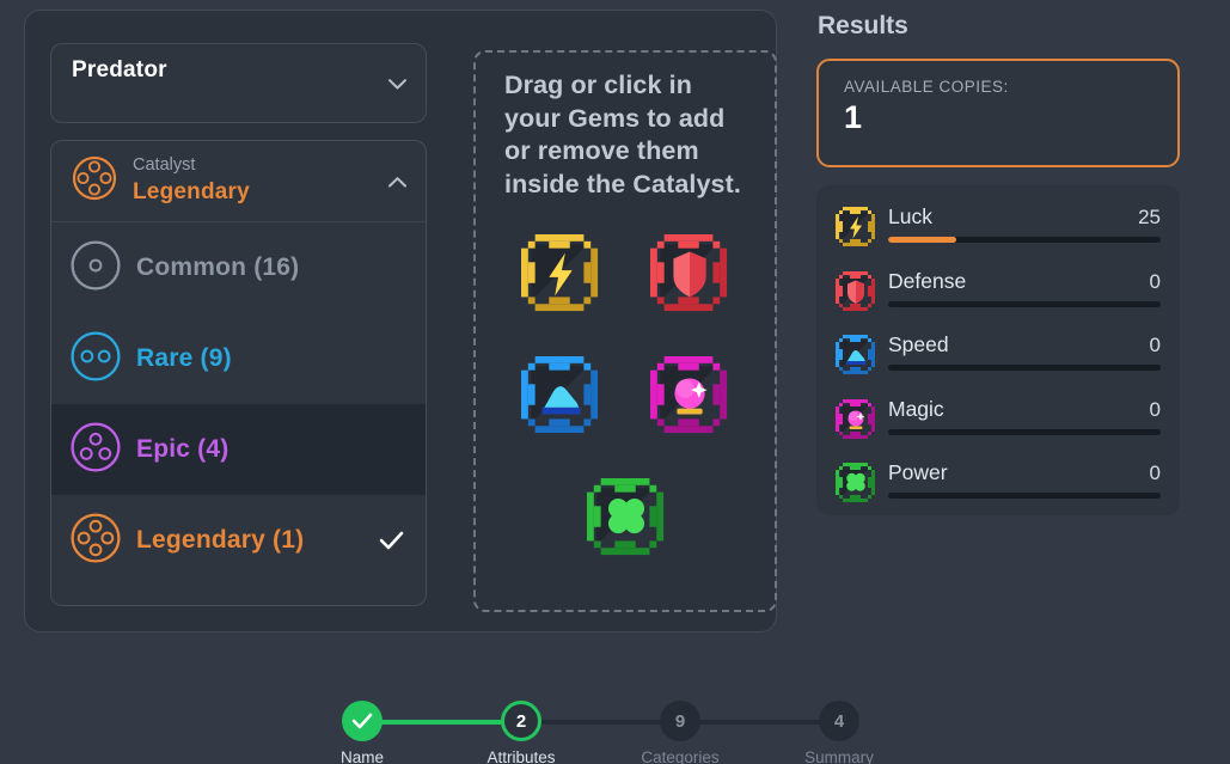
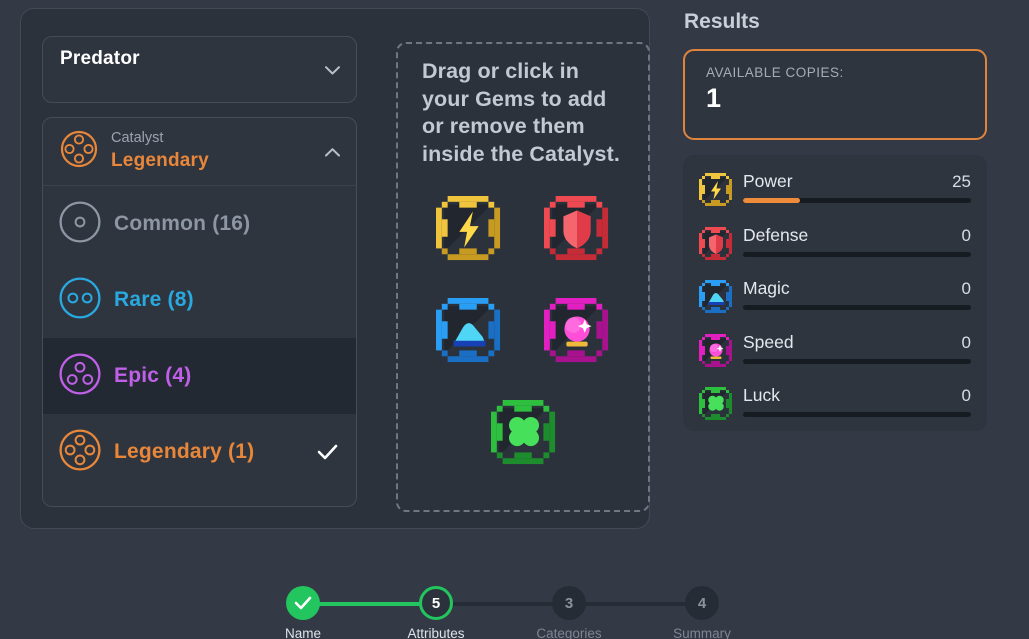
  Predator
  Catalyst
  Legendary
  Common (16)
- Rare (9)
+ Rare (8)
  Epic (4)
  Legendary (1)
  Drag or click in your Gems to add or remove them inside the Catalyst.
  Results
  AVAILABLE COPIES:
  1
- Luck
+ Power
  25
  Defense
  0
- Speed
+ Magic
  0
- Magic
+ Speed
  0
- Power
+ Luck
  0
  Name
- 2
+ 5
  Attributes
- 9
+ 3
  Categories
  4
  Summary
